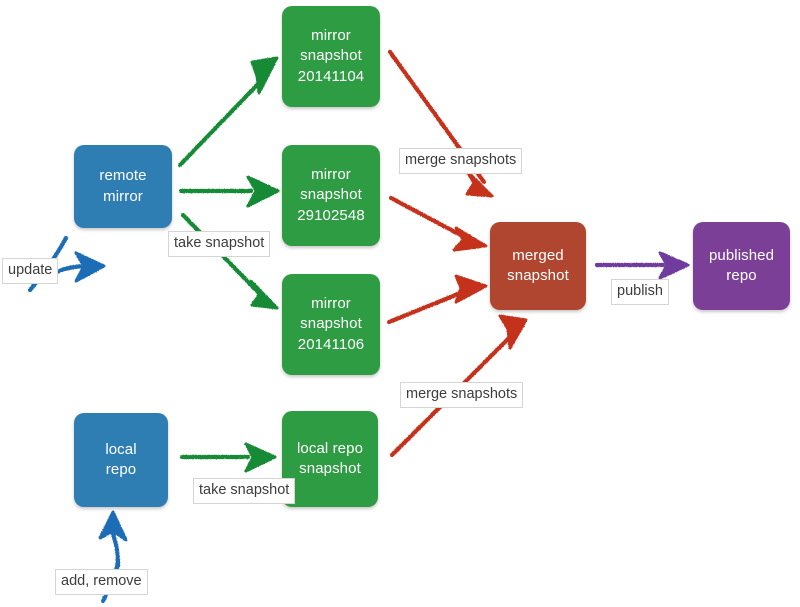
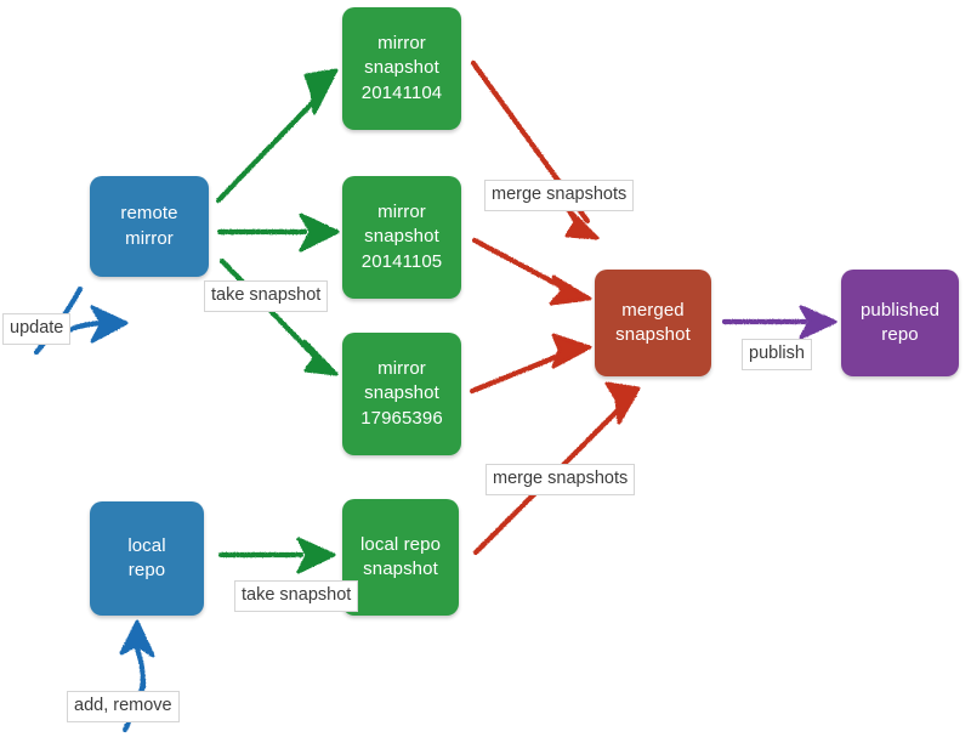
  remote
  mirror
  mirror
  snapshot
  20141104
  mirror
  snapshot
- 29102548
+ 20141105
  mirror
  snapshot
- 20141106
+ 17965396
  merged
  snapshot
  published
  repo
  local
  repo
  local repo
  snapshot
  update
  take snapshot
  merge snapshots
  publish
  merge snapshots
  take snapshot
  add, remove
